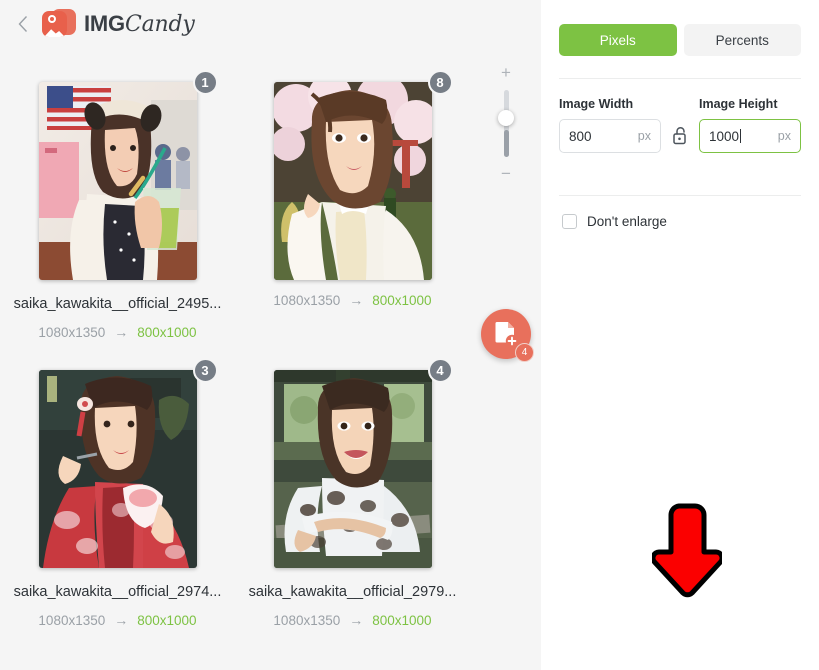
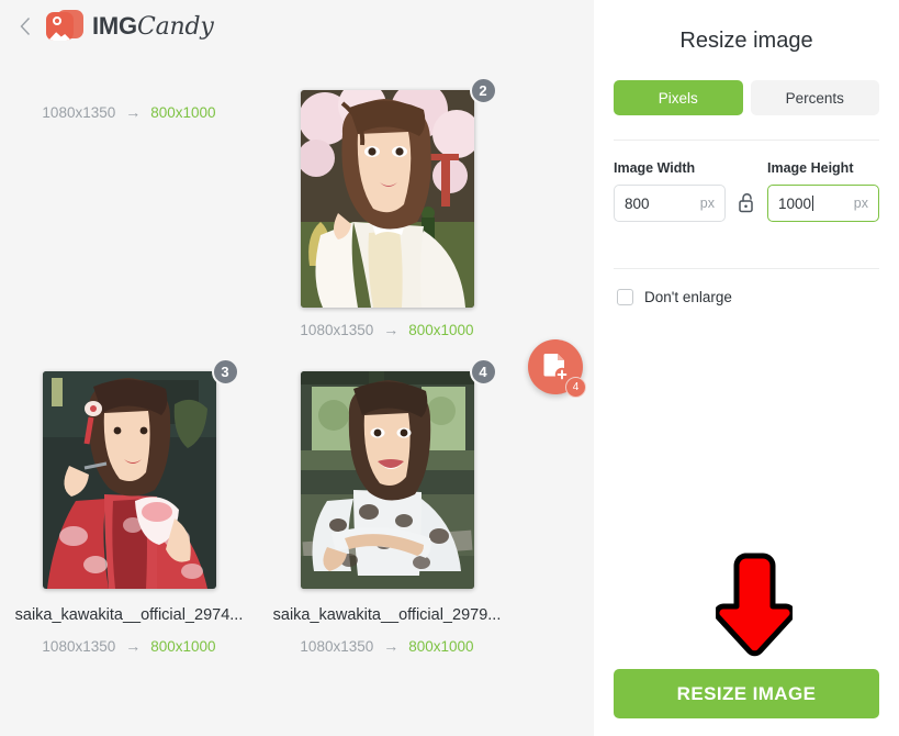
  IMGCandy
- 1
- saika_kawakita__official_2495...
  1080x1350
  →
  800x1000
- 8
+ 2
  1080x1350
  →
  800x1000
  3
  saika_kawakita__official_2974...
  1080x1350
  →
  800x1000
  4
  saika_kawakita__official_2979...
  1080x1350
  →
  800x1000
- +
- −
  4
+ Resize image
  Pixels
  Percents
  Image Width
  800
  px
  Image Height
  1000
  px
  Don't enlarge
+ RESIZE IMAGE
